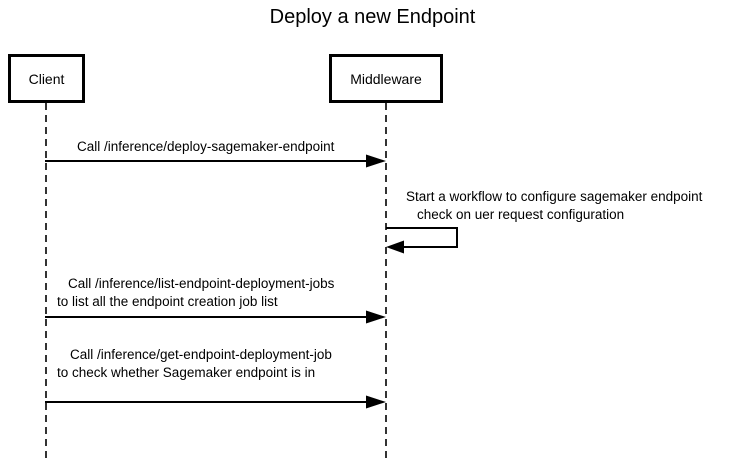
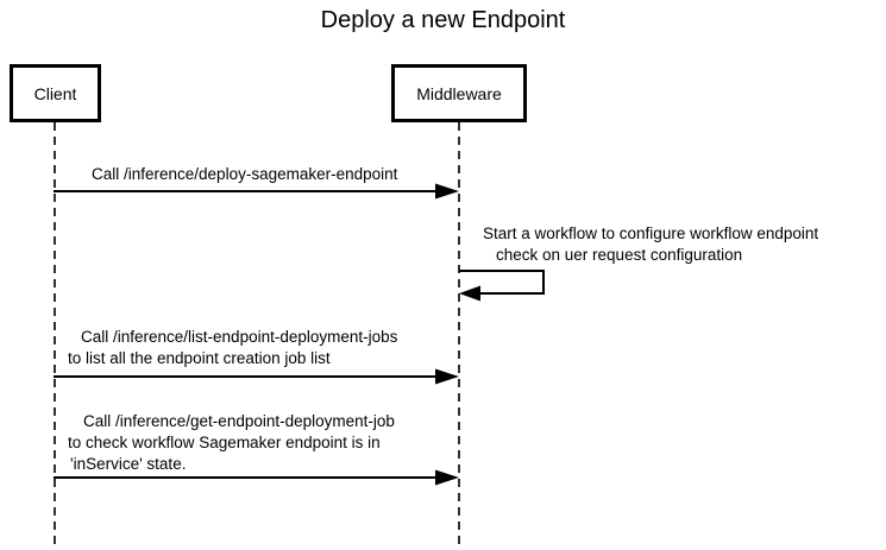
  Deploy a new Endpoint
  Client
  Middleware
  Call /inference/deploy-sagemaker-endpoint
- Start a workflow to configure sagemaker endpoint
+ Start a workflow to configure workflow endpoint
  check on uer request configuration
  Call /inference/list-endpoint-deployment-jobs
  to list all the endpoint creation job list
  Call /inference/get-endpoint-deployment-job
- to check whether Sagemaker endpoint is in
+ to check workflow Sagemaker endpoint is in
+ 'inService' state.
